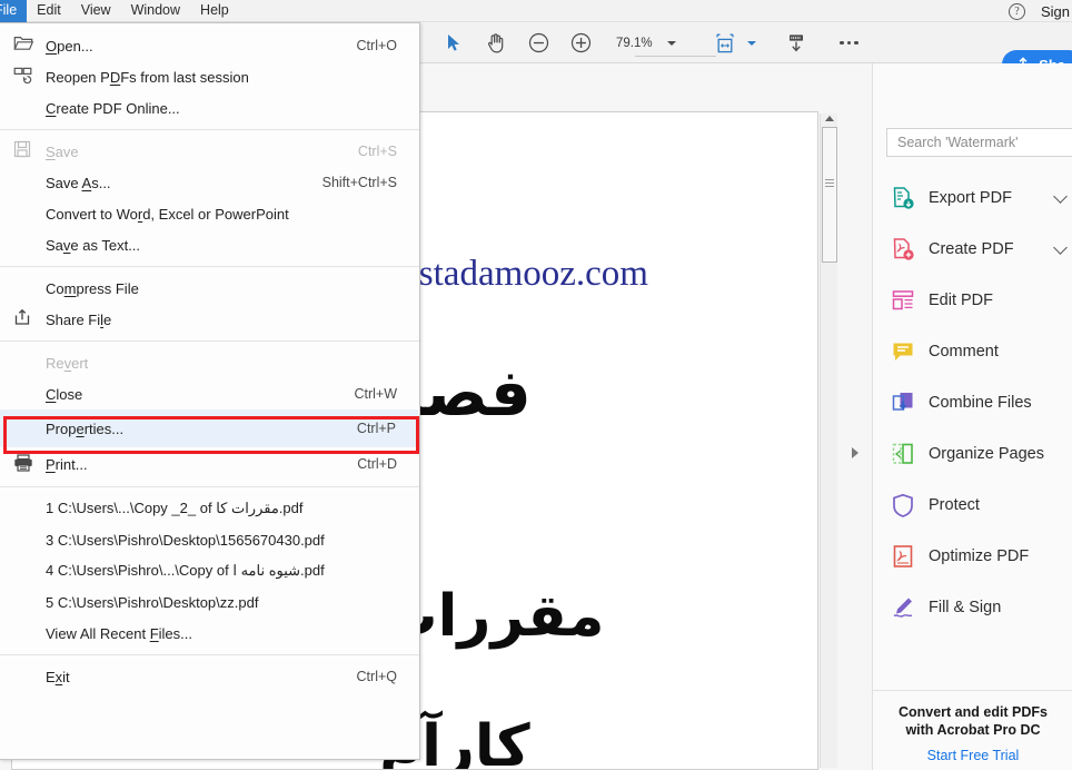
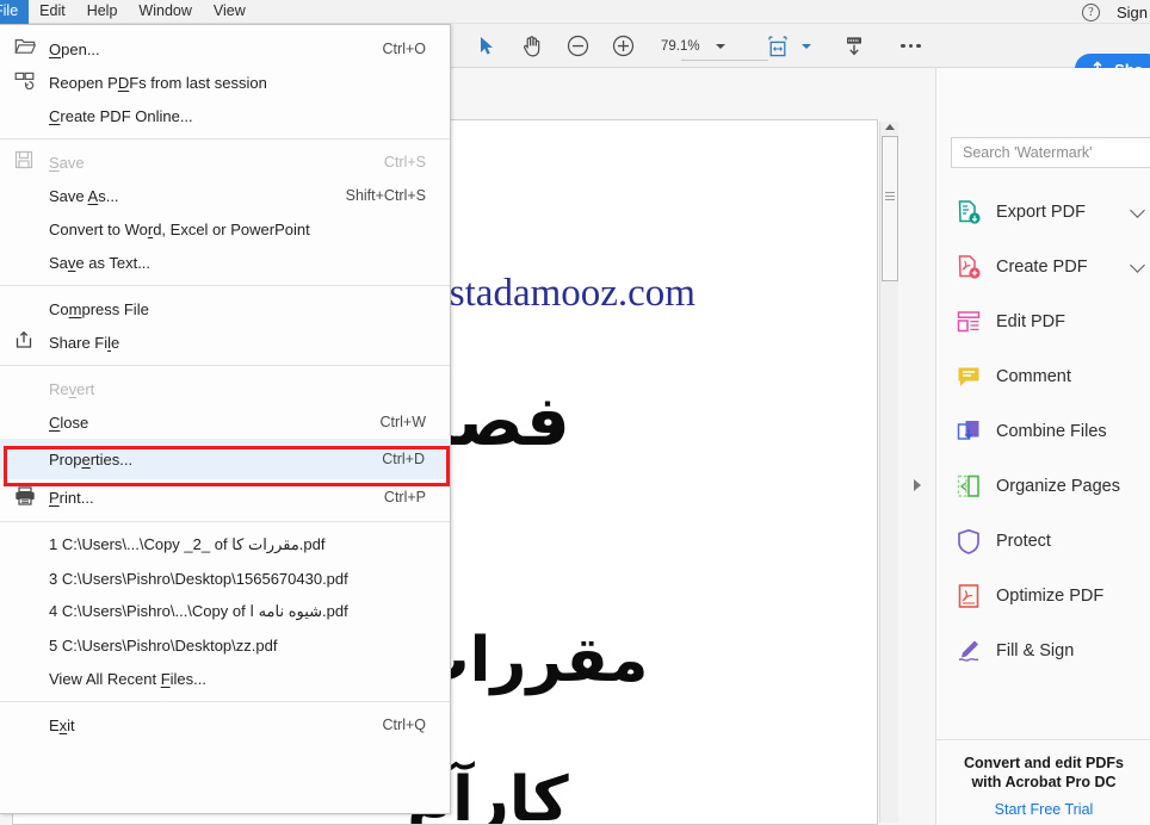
  ile
  Edit
- View
+ Help
  Window
- Help
+ View
  ?
  Sign
  79.1%
  مقررا
  کارآ
  Search 'Watermark'
  Export PDF
  Create PDF
  Edit PDF
  Comment
  Combine Files
  Organize Pages
  Protect
  Optimize PDF
  Fill & Sign
  Convert and edit PDFs
  with Acrobat Pro DC
  Start Free Trial
  Open...
  Ctrl+O
  Reopen PDFs from last session
  Create PDF Online...
  Save
  Ctrl+S
  Save As...
  Shift+Ctrl+S
  Convert to Word, Excel or PowerPoint
  Save as Text...
  Compress File
  Share File
  Revert
  Close
  Ctrl+W
  Properties...
- Ctrl+P
+ Ctrl+D
  Print...
- Ctrl+D
+ Ctrl+P
  1 C:\Users\...\Copy _2_ of مقررات کا.pdf
  3 C:\Users\Pishro\Desktop\1565670430.pdf
  4 C:\Users\Pishro\...\Copy of شیوه نامه ا.pdf
  5 C:\Users\Pishro\Desktop\zz.pdf
  View All Recent Files...
  Exit
  Ctrl+Q
